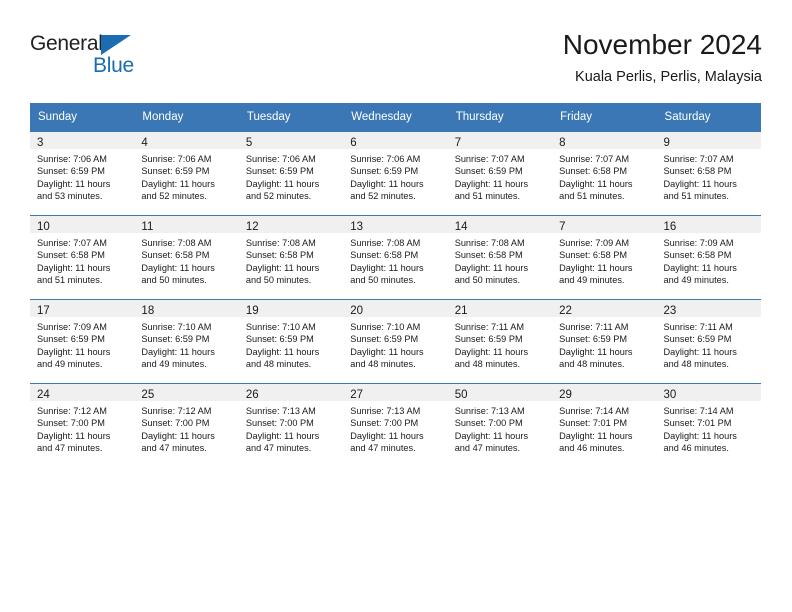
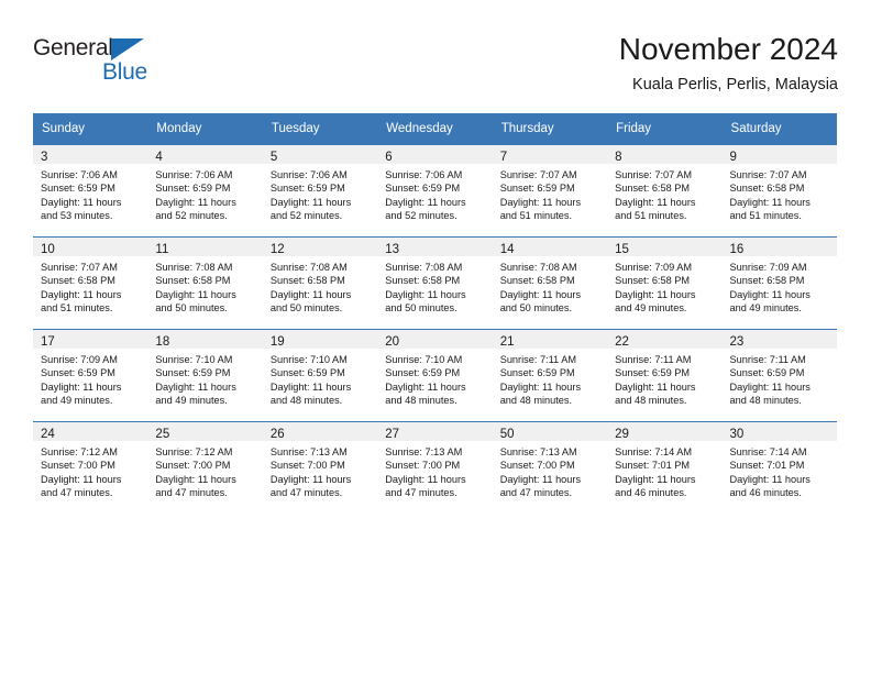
  General
  Blue
  November 2024
  Kuala Perlis, Perlis, Malaysia
  Sunday	Monday	Tuesday	Wednesday	Thursday	Friday	Saturday
  3Sunrise: 7:06 AMSunset: 6:59 PMDaylight: 11 hoursand 53 minutes.	4Sunrise: 7:06 AMSunset: 6:59 PMDaylight: 11 hoursand 52 minutes.	5Sunrise: 7:06 AMSunset: 6:59 PMDaylight: 11 hoursand 52 minutes.	6Sunrise: 7:06 AMSunset: 6:59 PMDaylight: 11 hoursand 52 minutes.	7Sunrise: 7:07 AMSunset: 6:59 PMDaylight: 11 hoursand 51 minutes.	8Sunrise: 7:07 AMSunset: 6:58 PMDaylight: 11 hoursand 51 minutes.	9Sunrise: 7:07 AMSunset: 6:58 PMDaylight: 11 hoursand 51 minutes.
- 10Sunrise: 7:07 AMSunset: 6:58 PMDaylight: 11 hoursand 51 minutes.	11Sunrise: 7:08 AMSunset: 6:58 PMDaylight: 11 hoursand 50 minutes.	12Sunrise: 7:08 AMSunset: 6:58 PMDaylight: 11 hoursand 50 minutes.	13Sunrise: 7:08 AMSunset: 6:58 PMDaylight: 11 hoursand 50 minutes.	14Sunrise: 7:08 AMSunset: 6:58 PMDaylight: 11 hoursand 50 minutes.	7Sunrise: 7:09 AMSunset: 6:58 PMDaylight: 11 hoursand 49 minutes.	16Sunrise: 7:09 AMSunset: 6:58 PMDaylight: 11 hoursand 49 minutes.
+ 10Sunrise: 7:07 AMSunset: 6:58 PMDaylight: 11 hoursand 51 minutes.	11Sunrise: 7:08 AMSunset: 6:58 PMDaylight: 11 hoursand 50 minutes.	12Sunrise: 7:08 AMSunset: 6:58 PMDaylight: 11 hoursand 50 minutes.	13Sunrise: 7:08 AMSunset: 6:58 PMDaylight: 11 hoursand 50 minutes.	14Sunrise: 7:08 AMSunset: 6:58 PMDaylight: 11 hoursand 50 minutes.	15Sunrise: 7:09 AMSunset: 6:58 PMDaylight: 11 hoursand 49 minutes.	16Sunrise: 7:09 AMSunset: 6:58 PMDaylight: 11 hoursand 49 minutes.
  17Sunrise: 7:09 AMSunset: 6:59 PMDaylight: 11 hoursand 49 minutes.	18Sunrise: 7:10 AMSunset: 6:59 PMDaylight: 11 hoursand 49 minutes.	19Sunrise: 7:10 AMSunset: 6:59 PMDaylight: 11 hoursand 48 minutes.	20Sunrise: 7:10 AMSunset: 6:59 PMDaylight: 11 hoursand 48 minutes.	21Sunrise: 7:11 AMSunset: 6:59 PMDaylight: 11 hoursand 48 minutes.	22Sunrise: 7:11 AMSunset: 6:59 PMDaylight: 11 hoursand 48 minutes.	23Sunrise: 7:11 AMSunset: 6:59 PMDaylight: 11 hoursand 48 minutes.
  24Sunrise: 7:12 AMSunset: 7:00 PMDaylight: 11 hoursand 47 minutes.	25Sunrise: 7:12 AMSunset: 7:00 PMDaylight: 11 hoursand 47 minutes.	26Sunrise: 7:13 AMSunset: 7:00 PMDaylight: 11 hoursand 47 minutes.	27Sunrise: 7:13 AMSunset: 7:00 PMDaylight: 11 hoursand 47 minutes.	50Sunrise: 7:13 AMSunset: 7:00 PMDaylight: 11 hoursand 47 minutes.	29Sunrise: 7:14 AMSunset: 7:01 PMDaylight: 11 hoursand 46 minutes.	30Sunrise: 7:14 AMSunset: 7:01 PMDaylight: 11 hoursand 46 minutes.
